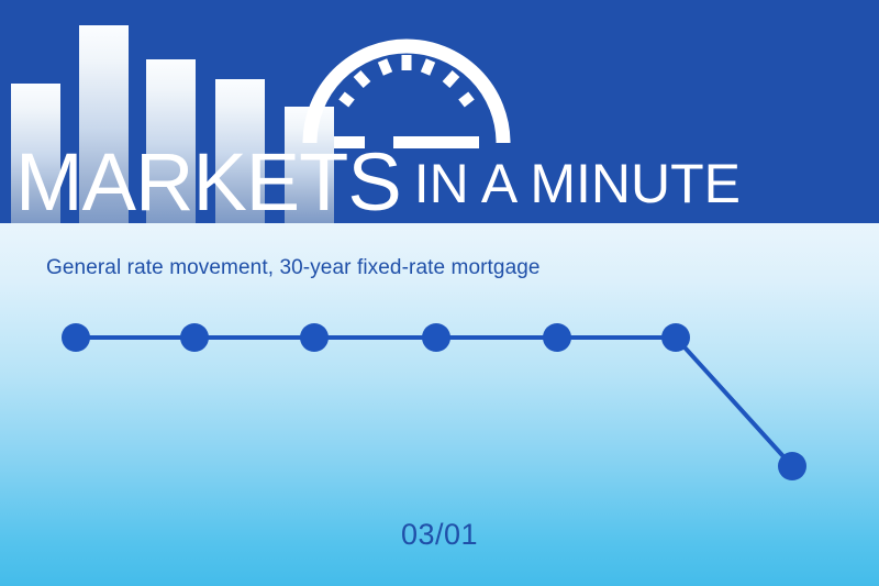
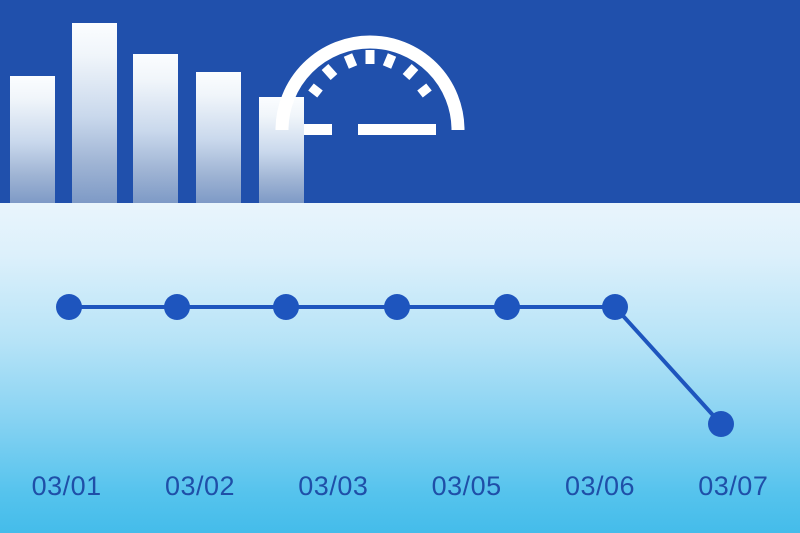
- MARKETS
- IN A MINUTE
- General rate movement, 30-year fixed-rate mortgage
  03/01
+ 03/02
+ 03/03
+ 03/05
+ 03/06
+ 03/07
